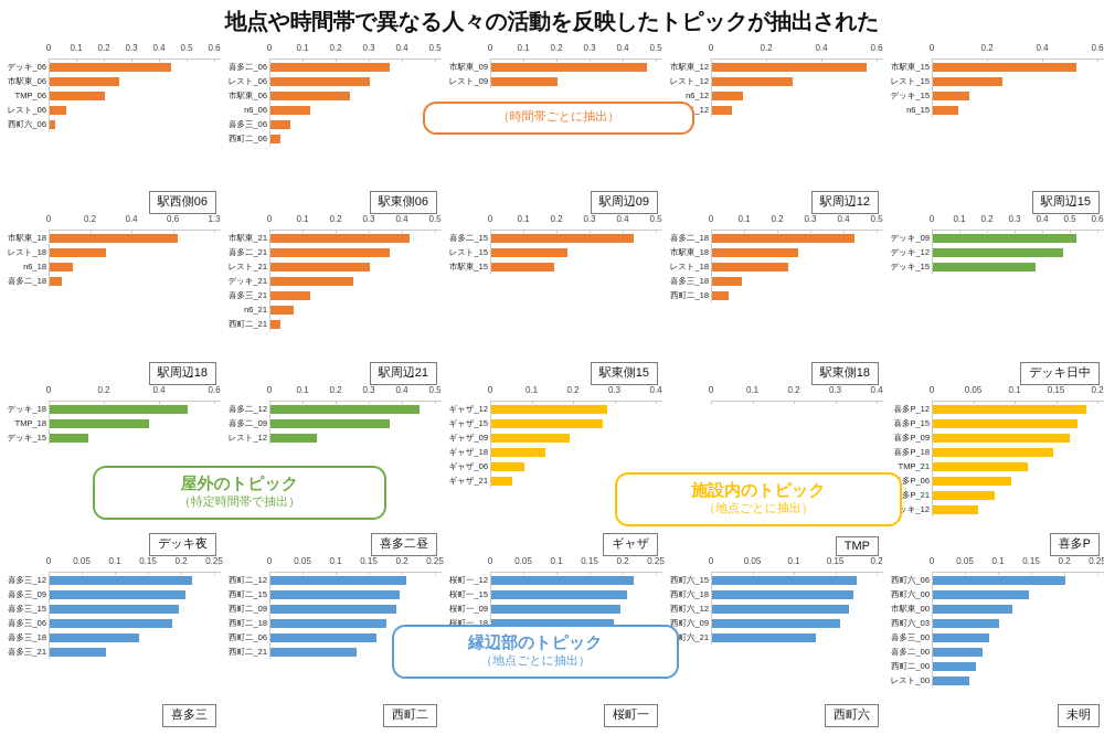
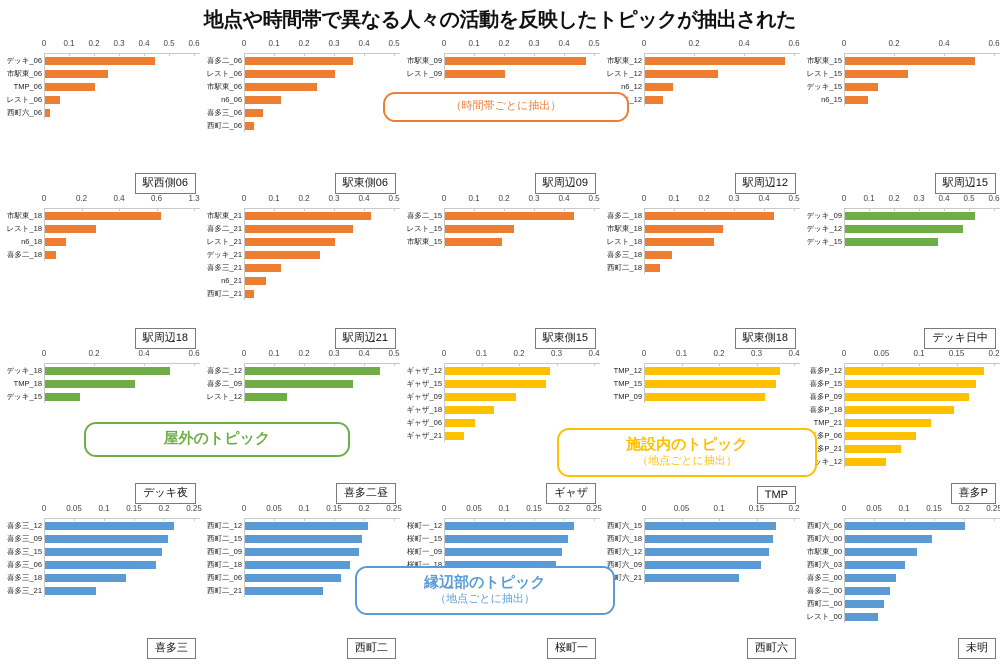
  地点や時間帯で異なる人々の活動を反映したトピックが抽出された
  0
  0.1
  0.2
  0.3
  0.4
  0.5
  0.6
  デッキ_06
  市駅東_06
  TMP_06
  レスト_06
  西町六_06
  駅西側06
  0
  0.1
  0.2
  0.3
  0.4
  0.5
  喜多二_06
  レスト_06
  市駅東_06
  n6_06
  喜多三_06
  西町二_06
  駅東側06
  0
  0.1
  0.2
  0.3
  0.4
  0.5
  市駅東_09
  レスト_09
  駅周辺09
  0
  0.2
  0.4
  0.6
  市駅東_12
  レスト_12
  n6_12
  駅周辺12
  0
  0.2
  0.4
  0.6
  市駅東_15
  レスト_15
  デッキ_15
  n6_15
  駅周辺15
  0
  0.2
  0.4
  0.6
  1.3
  市駅東_18
  レスト_18
  n6_18
  喜多二_18
  駅周辺18
  0
  0.1
  0.2
  0.3
  0.4
  0.5
  市駅東_21
  喜多二_21
  レスト_21
  デッキ_21
  喜多三_21
  n6_21
  西町二_21
  駅周辺21
  0
  0.1
  0.2
  0.3
  0.4
  0.5
  喜多二_15
  レスト_15
  市駅東_15
  駅東側15
  0
  0.1
  0.2
  0.3
  0.4
  0.5
  喜多二_18
  市駅東_18
  レスト_18
  喜多三_18
  西町二_18
  駅東側18
  0
  0.1
  0.2
  0.3
  0.4
  0.5
  0.6
  デッキ_09
  デッキ_12
  デッキ_15
  デッキ日中
  0
  0.2
  0.4
  0.6
  デッキ_18
  TMP_18
  デッキ_15
  デッキ夜
  0
  0.1
  0.2
  0.3
  0.4
  0.5
  喜多二_12
  喜多二_09
  レスト_12
  喜多二昼
  0
  0.1
  0.2
  0.3
  0.4
  ギャザ_12
  ギャザ_15
  ギャザ_09
  ギャザ_18
  ギャザ_06
  ギャザ_21
  ギャザ
  0
  0.1
  0.2
  0.3
  0.4
+ TMP_12
+ TMP_15
+ TMP_09
  TMP
  0
  0.05
  0.1
  0.15
  0.2
  喜多P_12
  喜多P_15
  喜多P_09
  喜多P_18
  TMP_21
  多P_06
  多P_21
  ッキ_12
  喜多P
  0
  0.05
  0.1
  0.15
  0.2
  0.25
  喜多三_12
  喜多三_09
  喜多三_15
  喜多三_06
  喜多三_18
  喜多三_21
  喜多三
  0
  0.05
  0.1
  0.15
  0.2
  0.25
  西町二_12
  西町二_15
  西町二_09
  西町二_18
  西町二_06
  西町二_21
  西町二
  0
  0.05
  0.1
  0.15
  0.2
  0.25
  桜町一_12
  桜町一_15
  桜町一_09
  桜町一_18
  桜町一
  0
  0.05
  0.1
  0.15
  0.2
  西町六_15
  西町六_18
  西町六_12
  西町六_09
  町六_21
  西町六
  0
  0.05
  0.1
  0.15
  0.2
  0.2
  西町六_06
  西町六_00
  市駅東_00
  西町六_03
  喜多三_00
  喜多二_00
  西町二_00
  レスト_00
  未明
  （時間帯ごとに抽出）
  屋外のトピック
- （特定時間帯で抽出）
  施設内のトピック
  （地点ごとに抽出）
  縁辺部のトピック
  （地点ごとに抽出）
